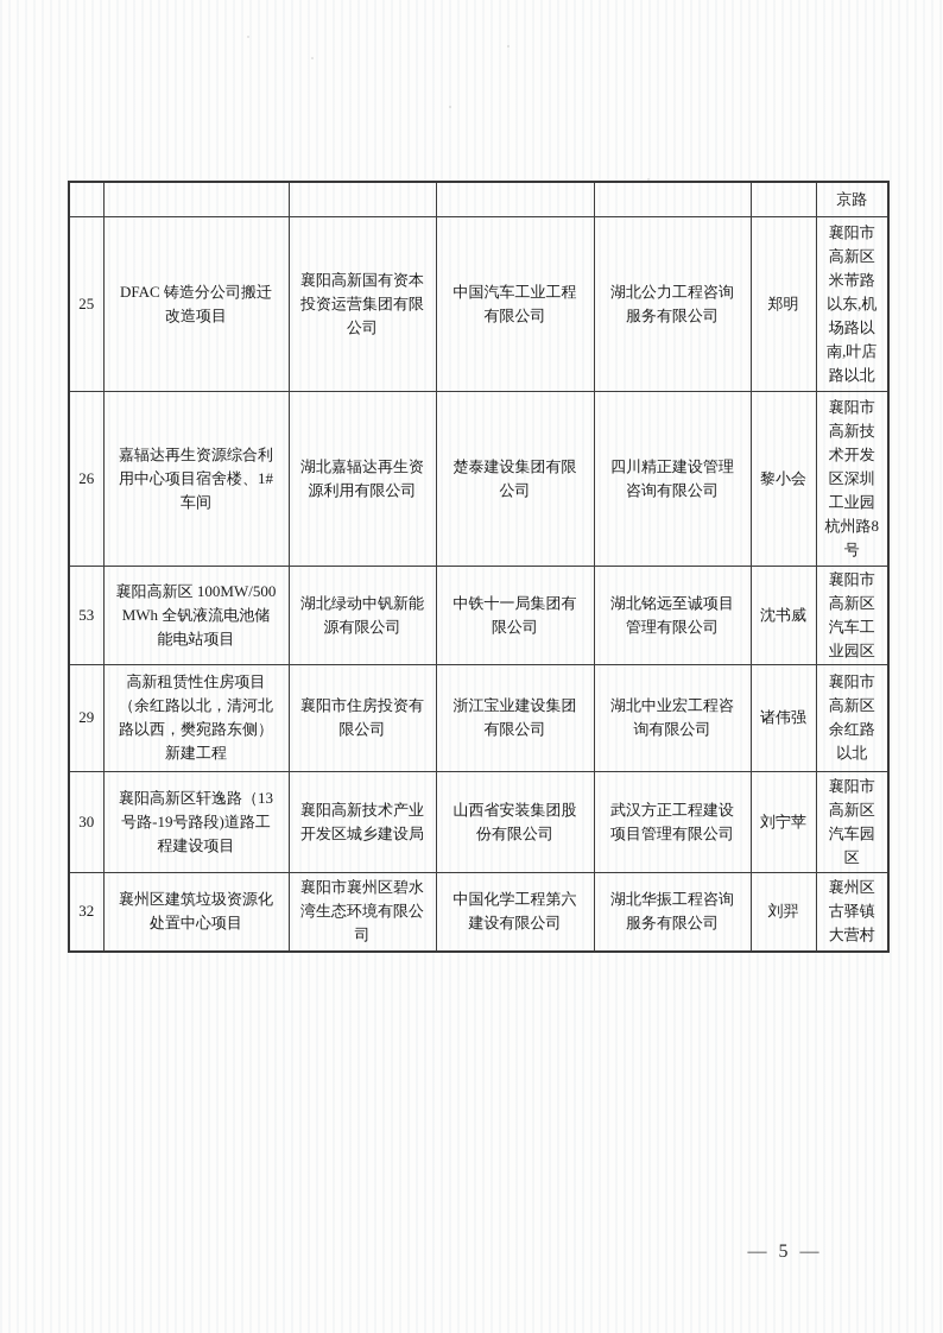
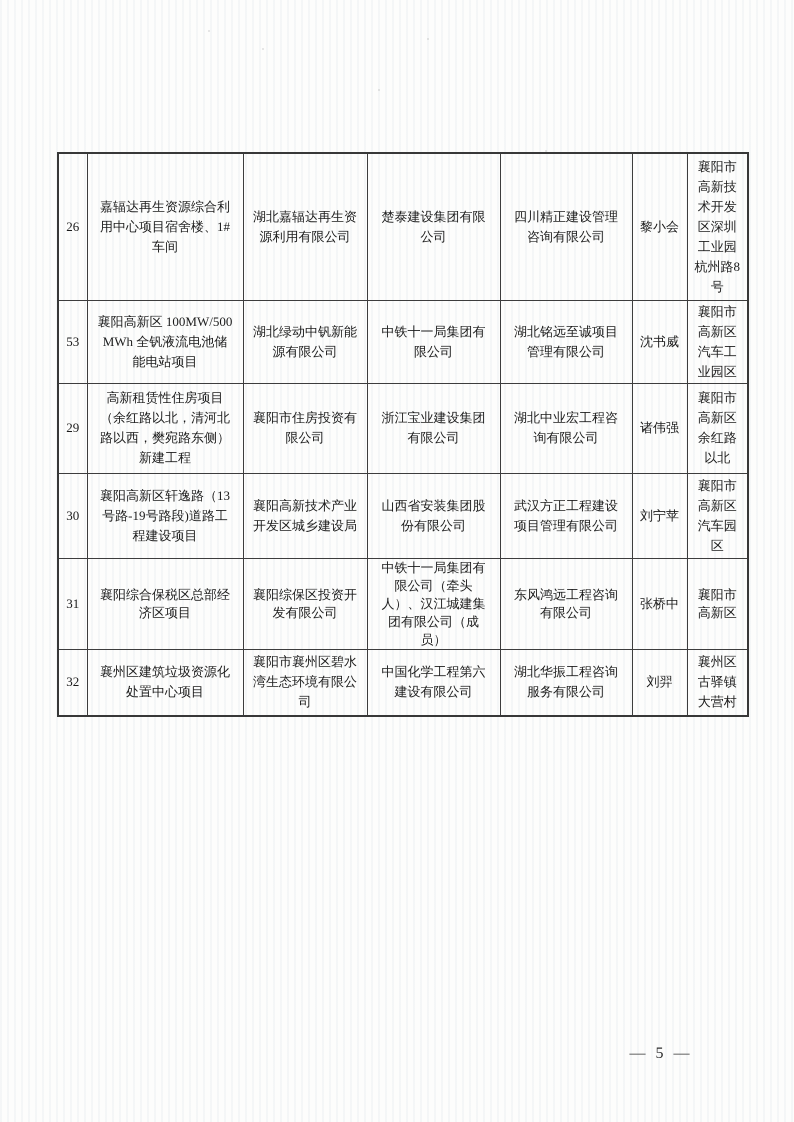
- 						京路
- 25	DFAC 铸造分公司搬迁改造项目	襄阳高新国有资本投资运营集团有限公司	中国汽车工业工程有限公司	湖北公力工程咨询服务有限公司	郑明	襄阳市高新区米芾路以东,机场路以南,叶店路以北
  26	嘉辐达再生资源综合利用中心项目宿舍楼、1#车间	湖北嘉辐达再生资源利用有限公司	楚泰建设集团有限公司	四川精正建设管理咨询有限公司	黎小会	襄阳市高新技术开发区深圳工业园杭州路8号
  53	襄阳高新区 100MW/500MWh 全钒液流电池储能电站项目	湖北绿动中钒新能源有限公司	中铁十一局集团有限公司	湖北铭远至诚项目管理有限公司	沈书威	襄阳市高新区汽车工业园区
  29	高新租赁性住房项目（余红路以北，清河北路以西，樊宛路东侧）新建工程	襄阳市住房投资有限公司	浙江宝业建设集团有限公司	湖北中业宏工程咨询有限公司	诸伟强	襄阳市高新区余红路以北
  30	襄阳高新区轩逸路（13号路-19号路段)道路工程建设项目	襄阳高新技术产业开发区城乡建设局	山西省安装集团股份有限公司	武汉方正工程建设项目管理有限公司	刘宁苹	襄阳市高新区汽车园区
+ 31	襄阳综合保税区总部经济区项目	襄阳综保区投资开发有限公司	中铁十一局集团有限公司（牵头人）、汉江城建集团有限公司（成员）	东风鸿远工程咨询有限公司	张桥中	襄阳市高新区
  32	襄州区建筑垃圾资源化处置中心项目	襄阳市襄州区碧水湾生态环境有限公司	中国化学工程第六建设有限公司	湖北华振工程咨询服务有限公司	刘羿	襄州区古驿镇大营村
  — 5 —
